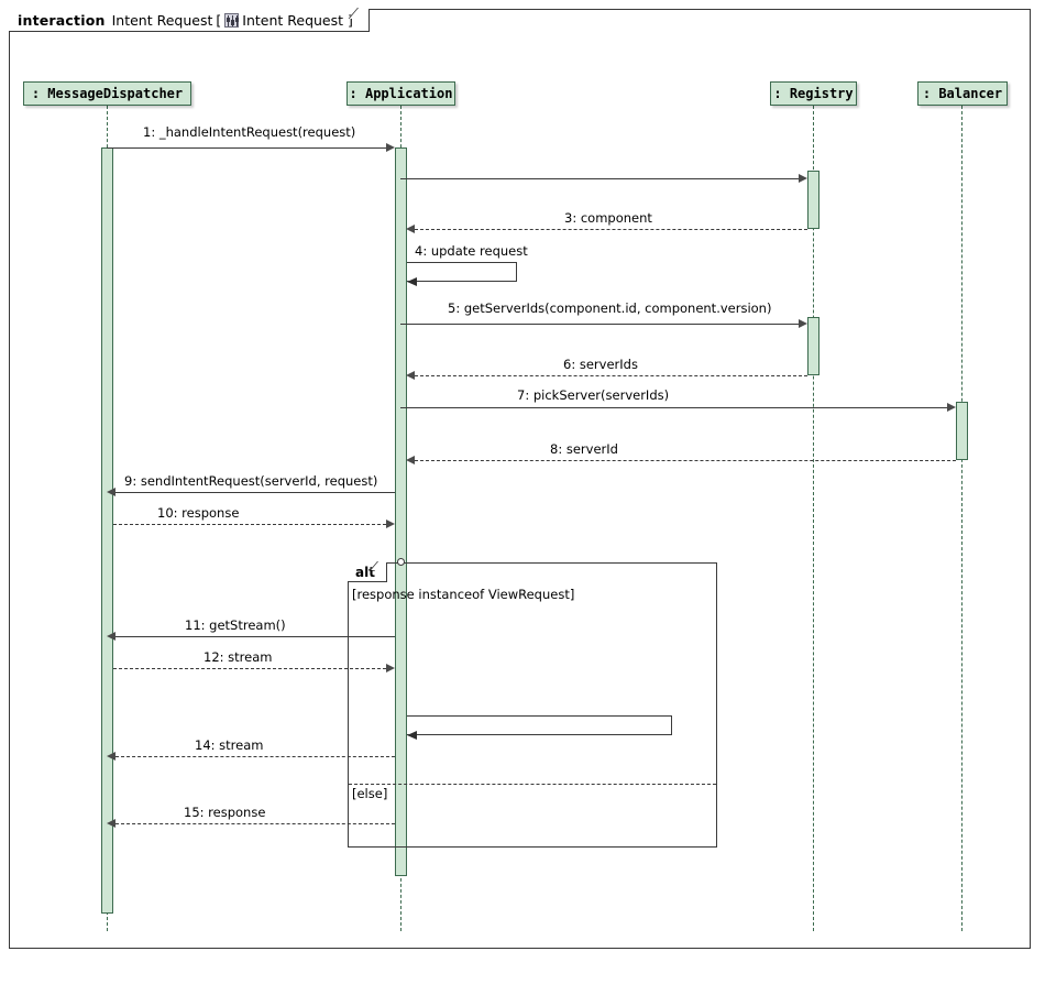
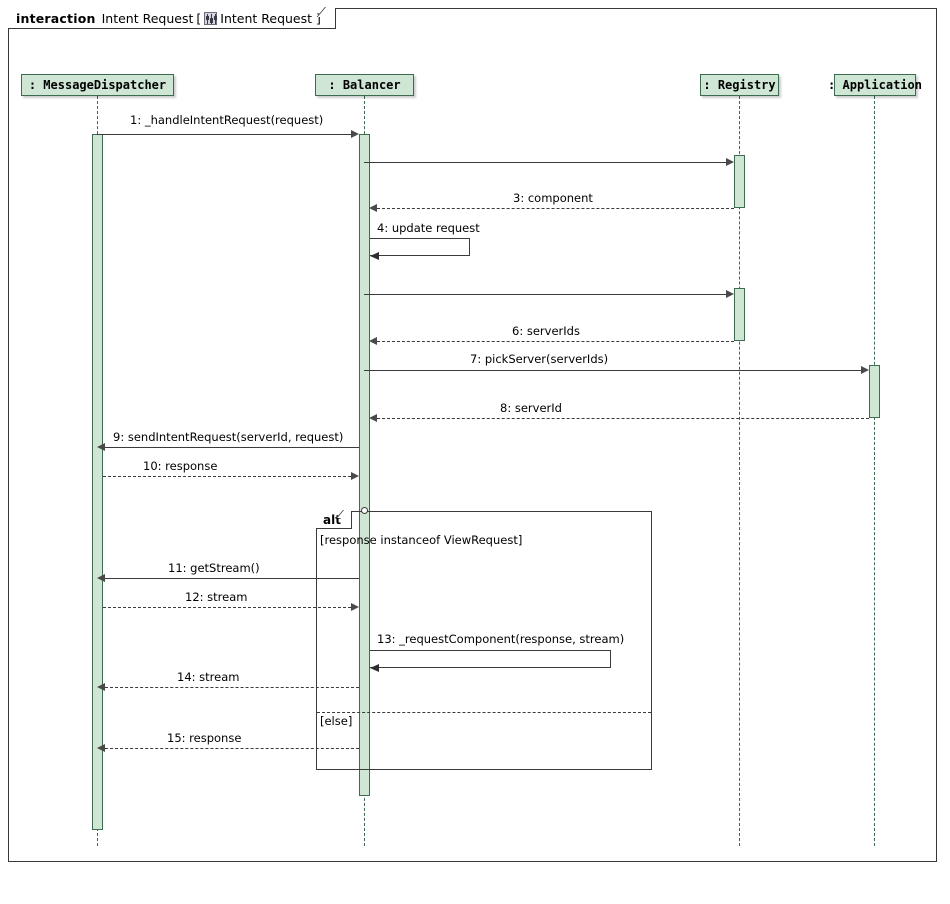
  interaction
  Intent Request
  [
  Intent Request
  ]
  : MessageDispatcher
- : Application
+ : Balancer
  : Registry
- : Balancer
+ : Application
  alt
  [response instanceof ViewRequest]
  [else]
  1: _handleIntentRequest(request)
  3: component
  4: update request
- 5: getServerIds(component.id, component.version)
  6: serverIds
  7: pickServer(serverIds)
  8: serverId
  9: sendIntentRequest(serverId, request)
  10: response
  11: getStream()
  12: stream
+ 13: _requestComponent(response, stream)
  14: stream
  15: response
